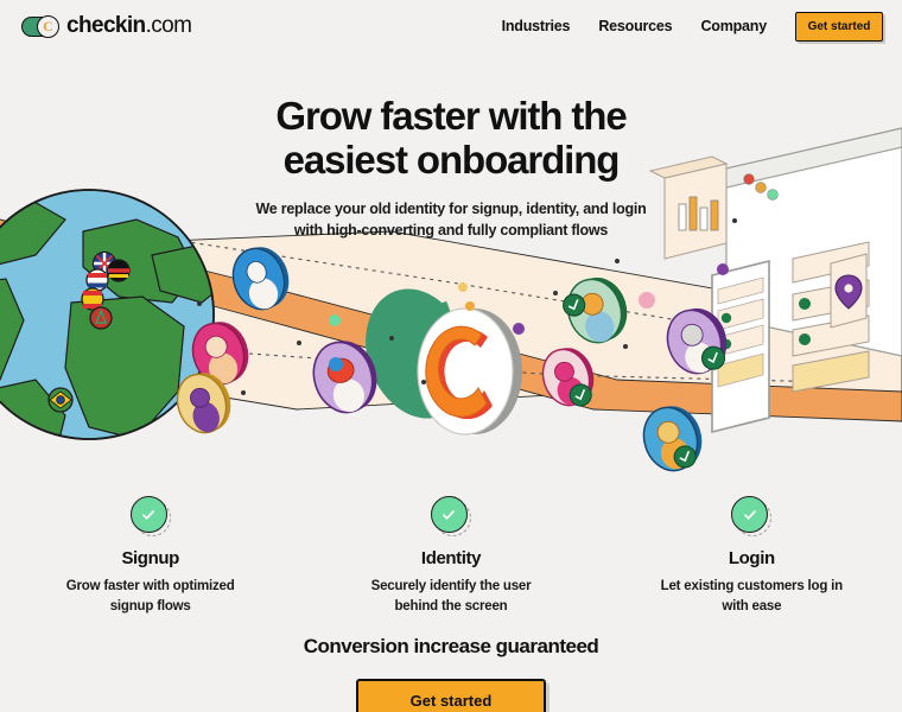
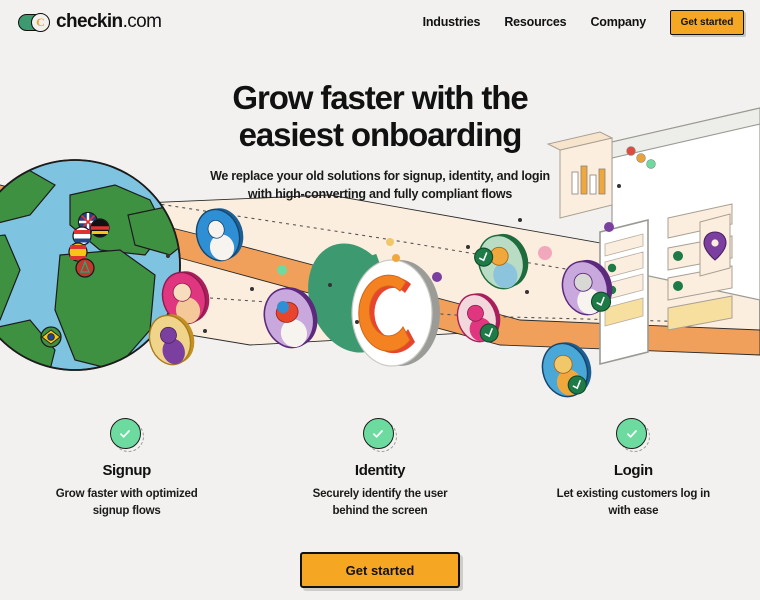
  C
  checkin.com
  Industries
  Resources
  Company
  Get started
  Grow faster with the
  easiest onboarding
- We replace your old identity for signup, identity, and login
+ We replace your old solutions for signup, identity, and login
  with high-converting and fully compliant flows
  Signup
  Grow faster with optimized
  signup flows
  Identity
  Securely identify the user
  behind the screen
  Login
  Let existing customers log in
  with ease
- Conversion increase guaranteed
  Get started
